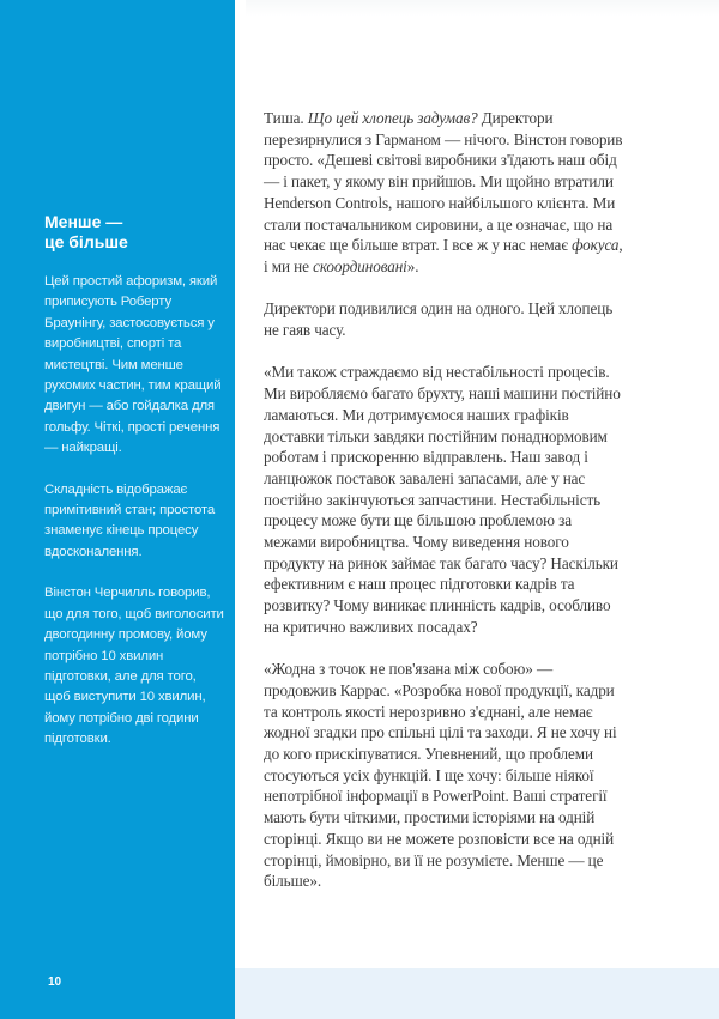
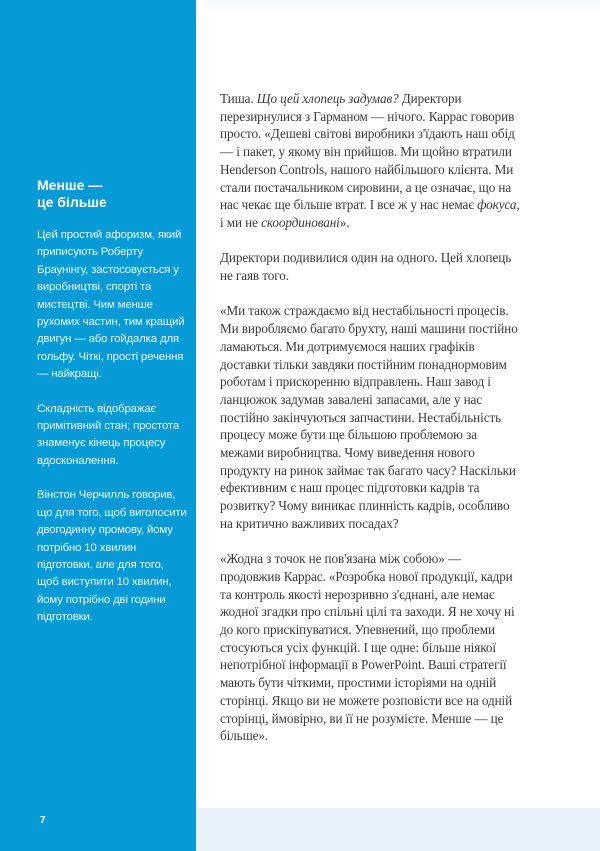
  Менше —
  це більше
  Цей простий афоризм, який приписують Роберту Браунінгу, застосовується у виробництві, спорті та мистецтві. Чим менше рухомих частин, тим кращий двигун — або гойдалка для гольфу. Чіткі, прості речення — найкращі.
  Складність відображає примітивний стан; простота знаменує кінець процесу вдосконалення.
  Вінстон Черчилль говорив, що для того, щоб виголосити двогодинну промову, йому потрібно 10 хвилин підготовки, але для того, щоб виступити 10 хвилин, йому потрібно дві години підготовки.
- 10
+ 7
- Тиша. Що цей хлопець задумав? Директори перезирнулися з Гарманом — нічого. Вінстон говорив просто. «Дешеві світові виробники з'їдають наш обід — і пакет, у якому він прийшов. Ми щойно втратили Henderson Controls, нашого найбільшого клієнта. Ми стали постачальником сировини, а це означає, що на нас чекає ще більше втрат. І все ж у нас немає фокуса, і ми не скоординовані».
+ Тиша. Що цей хлопець задумав? Директори перезирнулися з Гарманом — нічого. Каррас говорив просто. «Дешеві світові виробники з'їдають наш обід — і пакет, у якому він прийшов. Ми щойно втратили Henderson Controls, нашого найбільшого клієнта. Ми стали постачальником сировини, а це означає, що на нас чекає ще більше втрат. І все ж у нас немає фокуса, і ми не скоординовані».
- Директори подивилися один на одного. Цей хлопець не гаяв часу.
+ Директори подивилися один на одного. Цей хлопець не гаяв того.
- «Ми також страждаємо від нестабільності процесів. Ми виробляємо багато брухту, наші машини постійно ламаються. Ми дотримуємося наших графіків доставки тільки завдяки постійним понаднормовим роботам і прискоренню відправлень. Наш завод і ланцюжок поставок завалені запасами, але у нас постійно закінчуються запчастини. Нестабільність процесу може бути ще більшою проблемою за межами виробництва. Чому виведення нового продукту на ринок займає так багато часу? Наскільки ефективним є наш процес підготовки кадрів та розвитку? Чому виникає плинність кадрів, особливо на критично важливих посадах?
+ «Ми також страждаємо від нестабільності процесів. Ми виробляємо багато брухту, наші машини постійно ламаються. Ми дотримуємося наших графіків доставки тільки завдяки постійним понаднормовим роботам і прискоренню відправлень. Наш завод і ланцюжок задумав завалені запасами, але у нас постійно закінчуються запчастини. Нестабільність процесу може бути ще більшою проблемою за межами виробництва. Чому виведення нового продукту на ринок займає так багато часу? Наскільки ефективним є наш процес підготовки кадрів та розвитку? Чому виникає плинність кадрів, особливо на критично важливих посадах?
- «Жодна з точок не пов'язана між собою» — продовжив Каррас. «Розробка нової продукції, кадри та контроль якості нерозривно з'єднані, але немає жодної згадки про спільні цілі та заходи. Я не хочу ні до кого прискіпуватися. Упевнений, що проблеми стосуються усіх функцій. І ще хочу: більше ніякої непотрібної інформації в PowerPoint. Ваші стратегії мають бути чіткими, простими історіями на одній сторінці. Якщо ви не можете розповісти все на одній сторінці, ймовірно, ви її не розумієте. Менше — це більше».
+ «Жодна з точок не пов'язана між собою» — продовжив Каррас. «Розробка нової продукції, кадри та контроль якості нерозривно з'єднані, але немає жодної згадки про спільні цілі та заходи. Я не хочу ні до кого прискіпуватися. Упевнений, що проблеми стосуються усіх функцій. І ще одне: більше ніякої непотрібної інформації в PowerPoint. Ваші стратегії мають бути чіткими, простими історіями на одній сторінці. Якщо ви не можете розповісти все на одній сторінці, ймовірно, ви її не розумієте. Менше — це більше».
